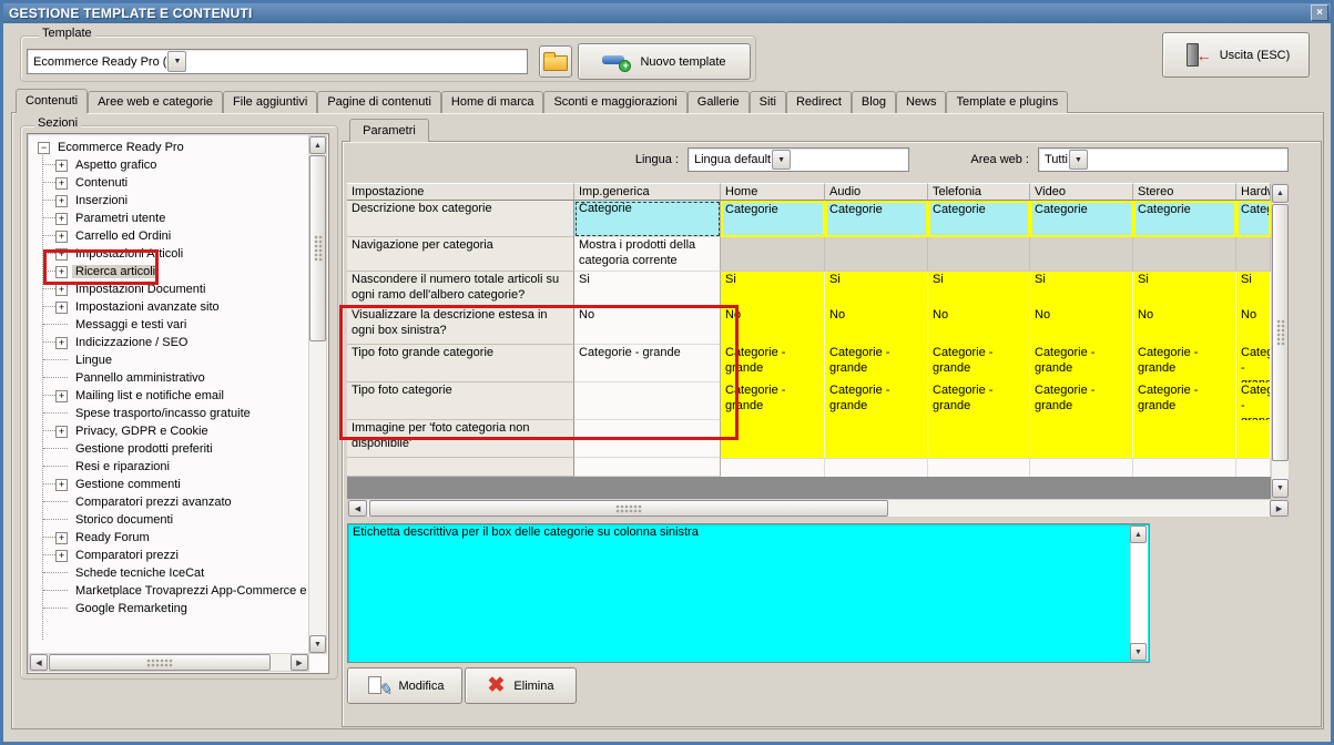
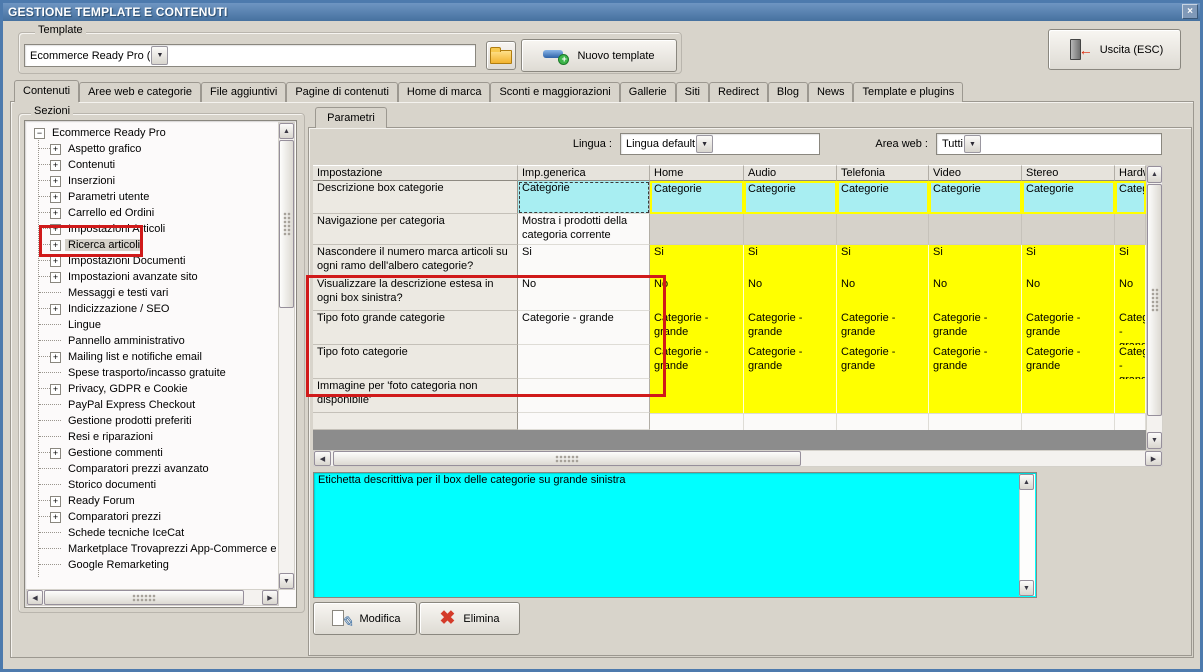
  GESTIONE TEMPLATE E CONTENUTI
  ×
  Template
  Ecommerce Ready Pro (
  +
  Nuovo template
  ←
  Uscita (ESC)
  Contenuti
  Aree web e categorie
  File aggiuntivi
  Pagine di contenuti
  Home di marca
  Sconti e maggiorazioni
  Gallerie
  Siti
  Redirect
  Blog
  News
  Template e plugins
  Sezioni
  −
  Ecommerce Ready Pro
  +
  Aspetto grafico
  +
  Contenuti
  +
  Inserzioni
  +
  Parametri utente
  +
  Carrello ed Ordini
  +
  Impostazioni Articoli
  +
  Ricerca articoli
  +
  Impostazioni Documenti
  +
  Impostazioni avanzate sito
  Messaggi e testi vari
  +
  Indicizzazione / SEO
  Lingue
  Pannello amministrativo
  +
  Mailing list e notifiche email
  Spese trasporto/incasso gratuite
  +
  Privacy, GDPR e Cookie
+ PayPal Express Checkout
  Gestione prodotti preferiti
  Resi e riparazioni
  +
  Gestione commenti
  Comparatori prezzi avanzato
  Storico documenti
  +
  Ready Forum
  +
  Comparatori prezzi
  Schede tecniche IceCat
  Marketplace Trovaprezzi App-Commerce e
  Google Remarketing
  Parametri
  Lingua :
  Lingua default
  Area web :
  Tutti
  Impostazione
  Imp.generica
  Home
  Audio
  Telefonia
  Video
  Stereo
  Descrizione box categorie
  Categorie
  Categorie
  Categorie
  Categorie
  Categorie
  Categorie
  Navigazione per categoria
  Mostra i prodotti della categoria corrente
- Nascondere il numero totale articoli su ogni ramo dell'albero categorie?
+ Nascondere il numero marca articoli su ogni ramo dell'albero categorie?
  Si
  Si
  Si
  Si
  Si
  Si
  Si
  Visualizzare la descrizione estesa in ogni box sinistra?
  No
  No
  No
  No
  No
  No
  No
  Tipo foto grande categorie
  Categorie - grande
  Categorie - grande
  Categorie - grande
  Categorie - grande
  Categorie - grande
  Categorie - grande
  Tipo foto categorie
  Categorie - grande
  Categorie - grande
  Categorie - grande
  Categorie - grande
  Categorie - grande
  Immagine per 'foto categoria non disponibile'
- Etichetta descrittiva per il box delle categorie su colonna sinistra
+ Etichetta descrittiva per il box delle categorie su grande sinistra
  ✎
  Modifica
  ✖
  Elimina
